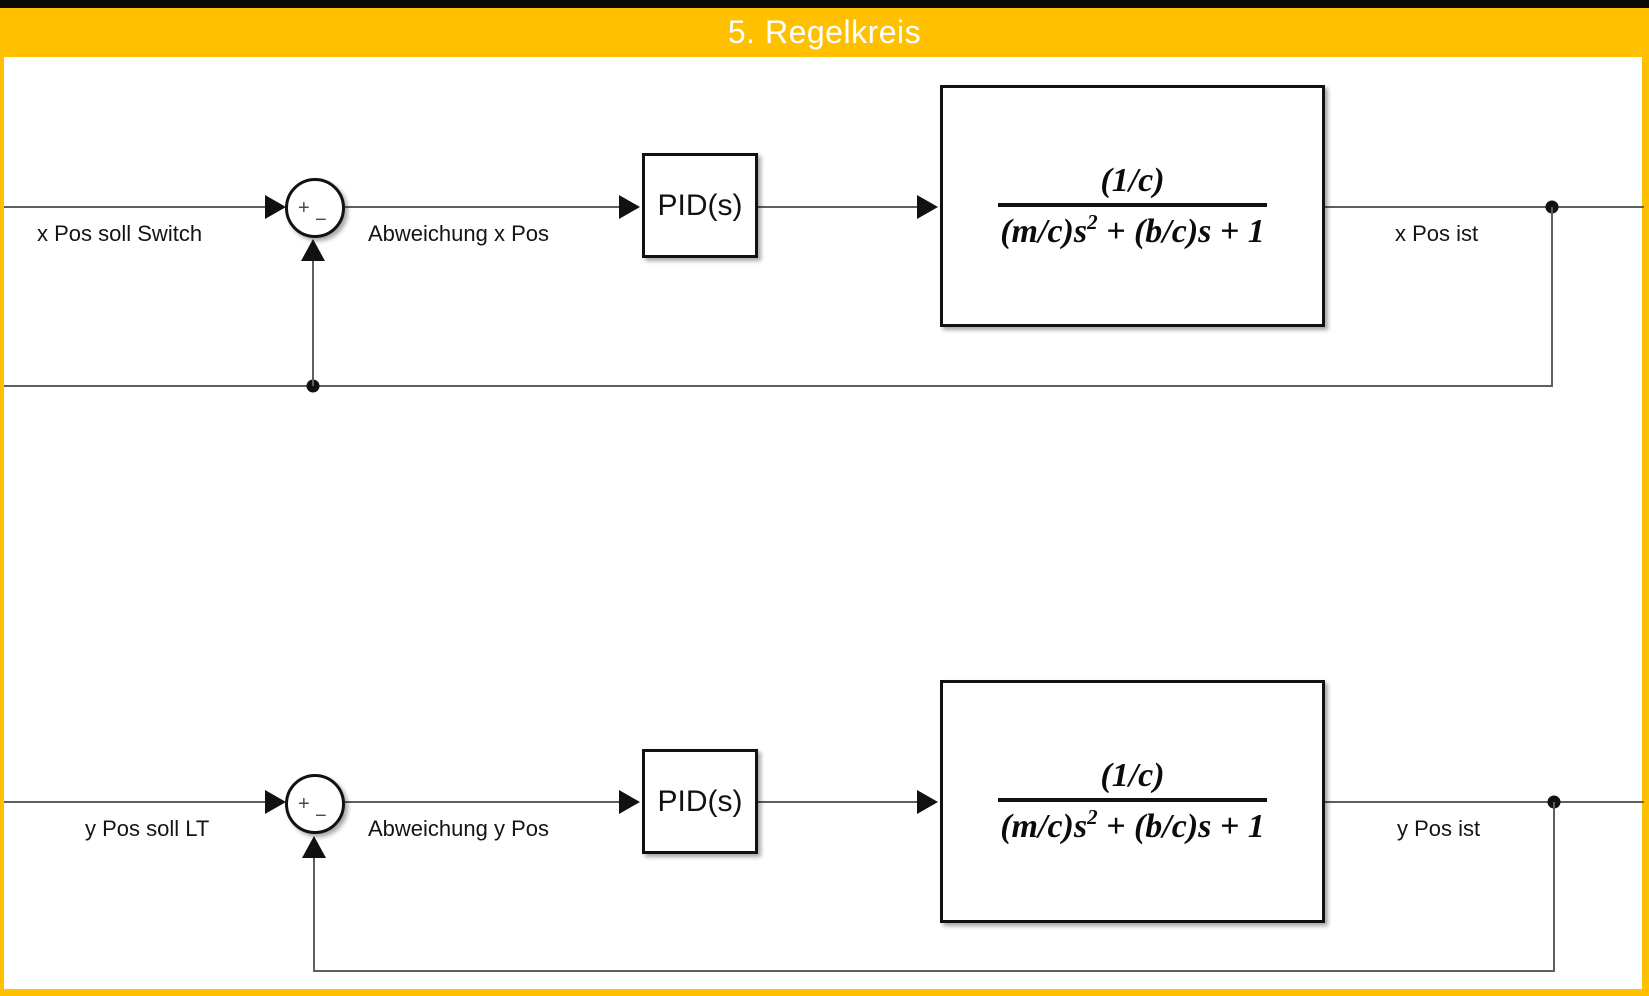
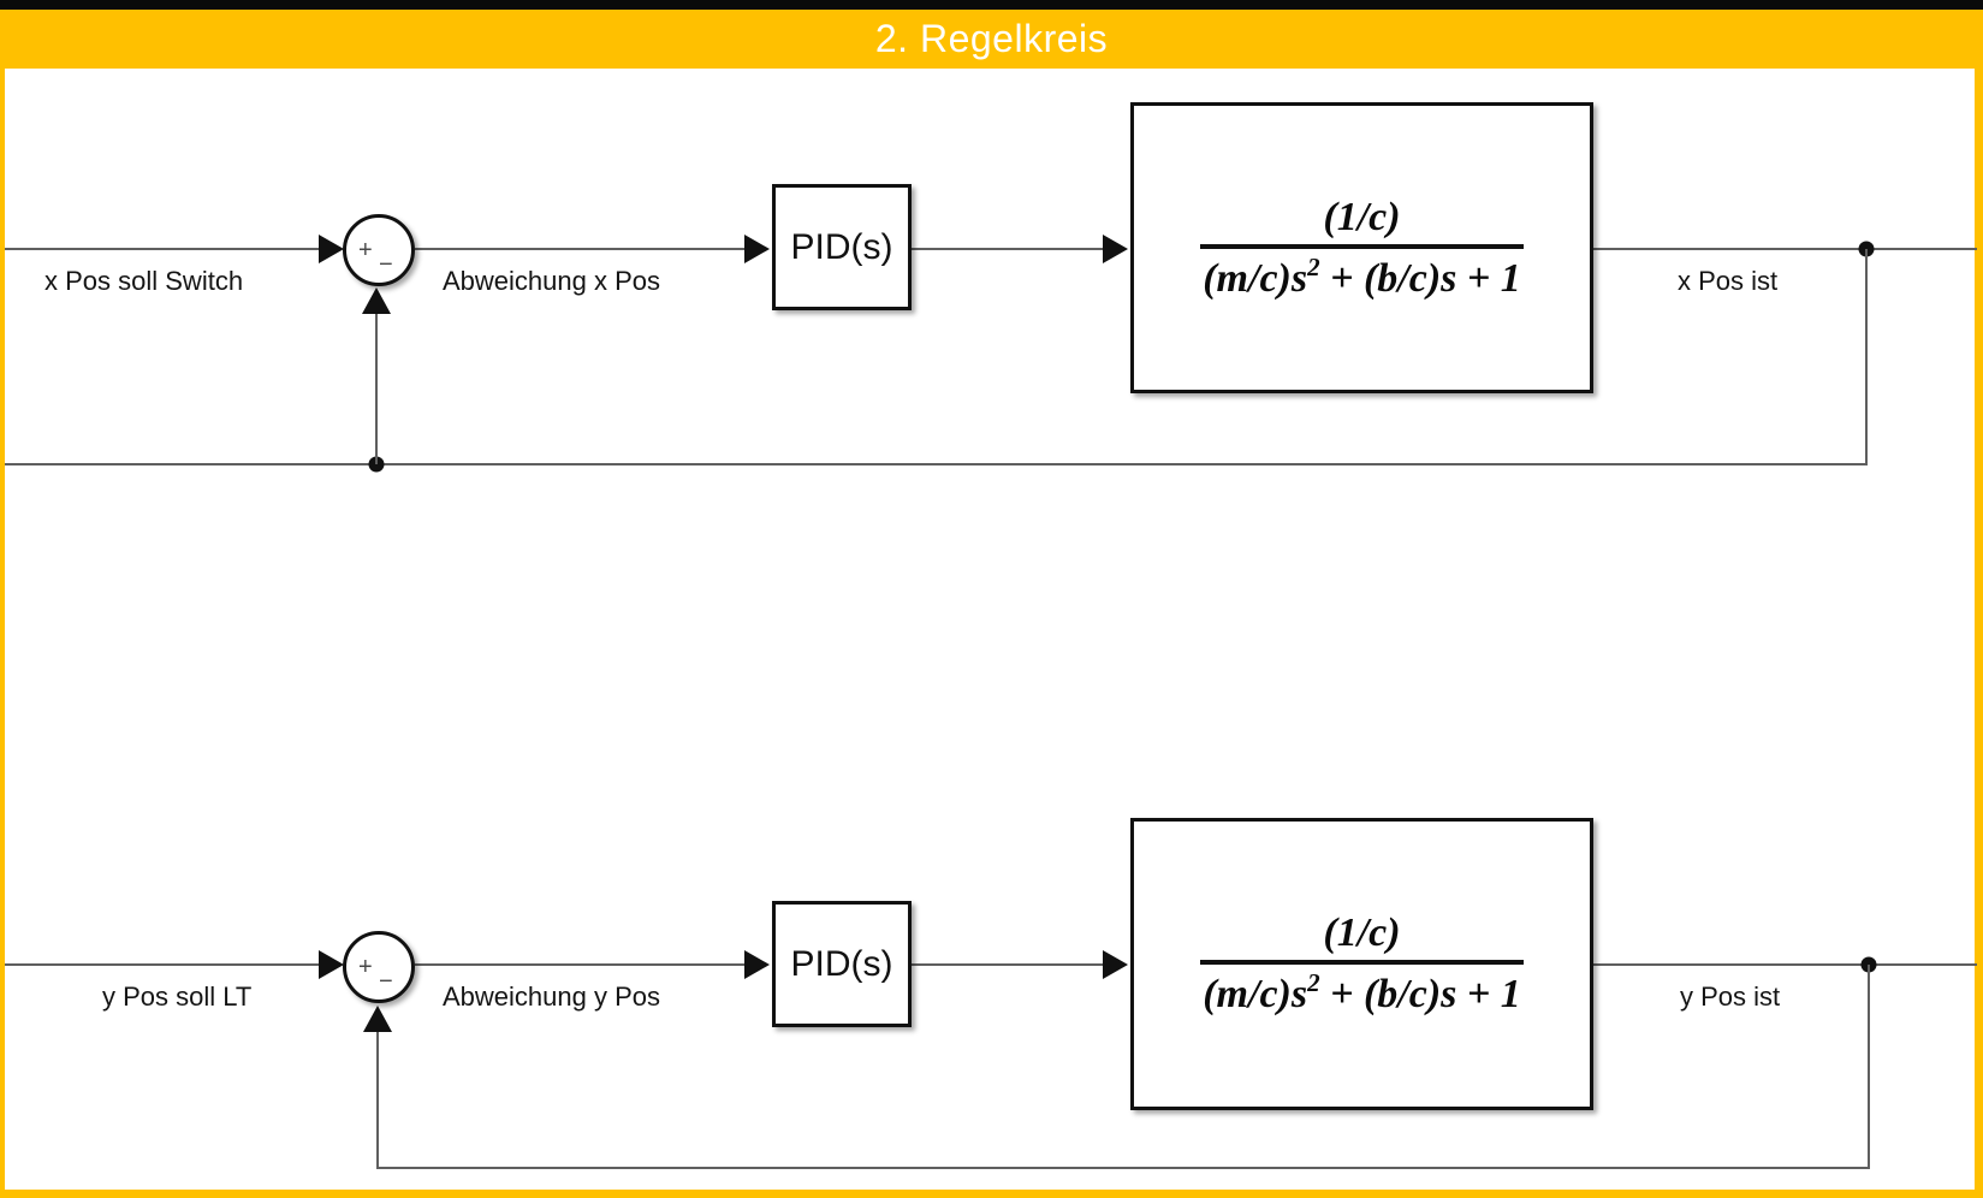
- 5. Regelkreis
+ 2. Regelkreis
  +
  −
  PID(s)
  (1/c)
  (m/c)s2 + (b/c)s + 1
  +
  −
  PID(s)
  (1/c)
  (m/c)s2 + (b/c)s + 1
  x Pos soll Switch
  Abweichung x Pos
  x Pos ist
  y Pos soll LT
  Abweichung y Pos
  y Pos ist
